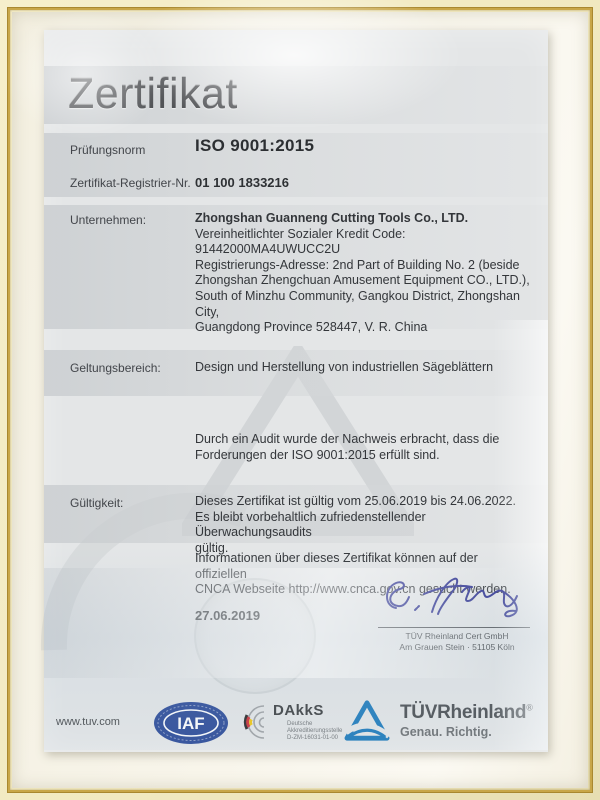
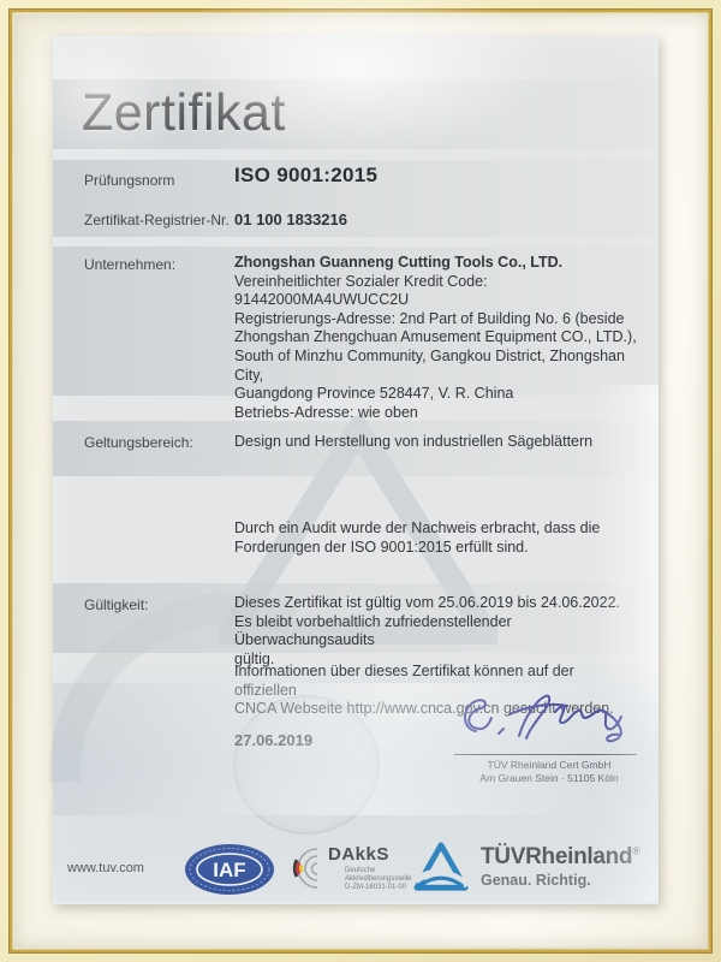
  Prüfungsnorm
  ISO 9001:2015
  Zertifikat-Registrier-Nr.
  01 100 1833216
  Unternehmen:
  Zhongshan Guanneng Cutting Tools Co., LTD.
  Vereinheitlichter Sozialer Kredit Code: 91442000MA4UWUCC2U
- Registrierungs-Adresse: 2nd Part of Building No. 2 (beside
+ Registrierungs-Adresse: 2nd Part of Building No. 6 (beside
  Zhongshan Zhengchuan Amusement Equipment CO., LTD.),
  South of Minzhu Community, Gangkou District, Zhongshan City,
  Guangdong Province 528447, V. R. China
+ Betriebs-Adresse: wie oben
  Geltungsbereich:
  Design und Herstellung von industriellen Sägeblättern
  Durch ein Audit wurde der Nachweis erbracht, dass di
  Forderungen der ISO 9001:2015 erfüllt sind.
  Gültigkeit:
  Dieses Zertifikat ist gültig vom 25.06.2019 bis 24.06.2
  Es bleibt vorbehaltlich zufriedenstellender Überwachungsaudits
